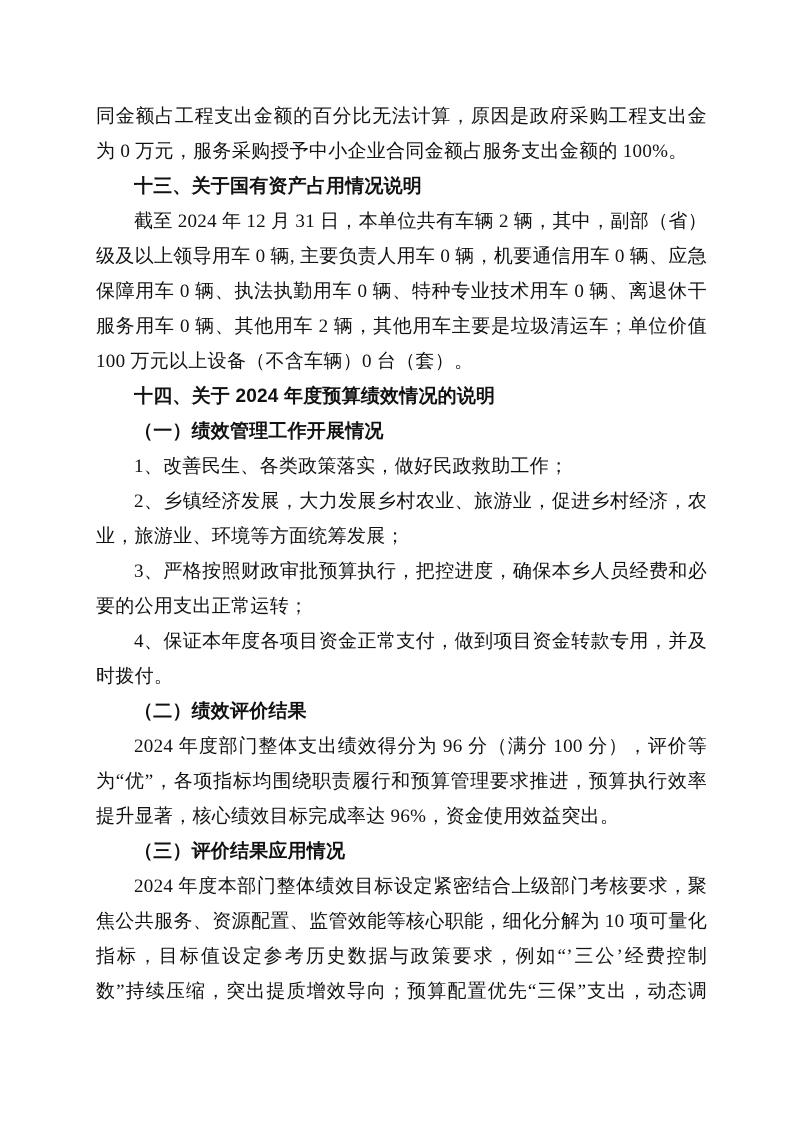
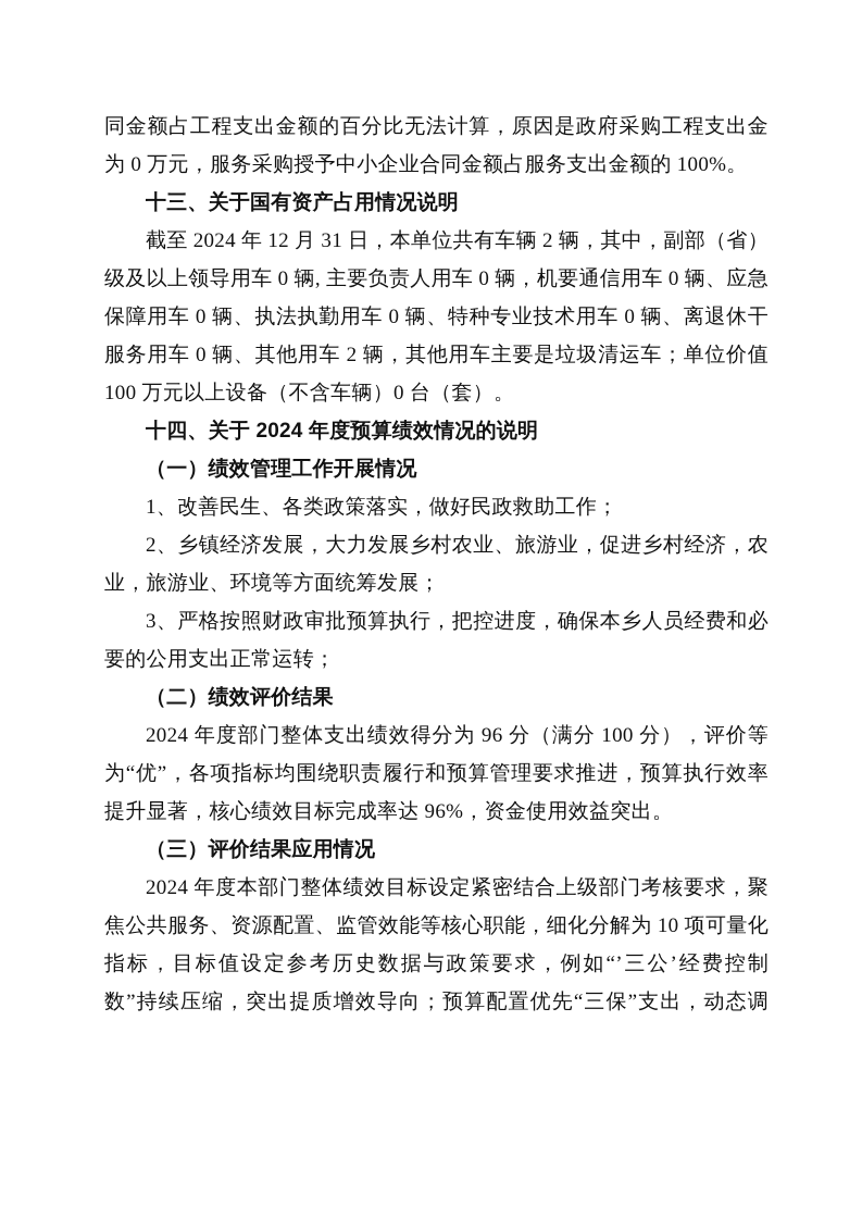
  同金额占工程支出金额的百分比无法计算，原因是政府采购工程支出金
  为 0 万元，服务采购授予中小企业合同金额占服务支出金额的 100%。
  十三、关于国有资产占用情况说明
  截至 2024 年 12 月 31 日，本单位共有车辆 2 辆，其中，副部（省）
  级及以上领导用车 0 辆, 主要负责人用车 0 辆，机要通信用车 0 辆、应急
  保障用车 0 辆、执法执勤用车 0 辆、特种专业技术用车 0 辆、离退休干
  服务用车 0 辆、其他用车 2 辆，其他用车主要是垃圾清运车；单位价值
  100 万元以上设备（不含车辆）0 台（套）。
  十四、关于 2024 年度预算绩效情况的说明
  （一）绩效管理工作开展情况
  1、改善民生、各类政策落实，做好民政救助工作；
  2、乡镇经济发展，大力发展乡村农业、旅游业，促进乡村经济，农
  业，旅游业、环境等方面统筹发展；
  3、严格按照财政审批预算执行，把控进度，确保本乡人员经费和必
  要的公用支出正常运转；
- 4、保证本年度各项目资金正常支付，做到项目资金转款专用，并及
- 时拨付。
  （二）绩效评价结果
  2024 年度部门整体支出绩效得分为 96 分（满分 100 分），评价等
  为“优”，各项指标均围绕职责履行和预算管理要求推进，预算执行效率
  提升显著，核心绩效目标完成率达 96%，资金使用效益突出。
  （三）评价结果应用情况
  2024 年度本部门整体绩效目标设定紧密结合上级部门考核要求，聚
  焦公共服务、资源配置、监管效能等核心职能，细化分解为 10 项可量化
  指标，目标值设定参考历史数据与政策要求，例如“’三公’经费控制
  数”持续压缩，突出提质增效导向；预算配置优先“三保”支出，动态调
